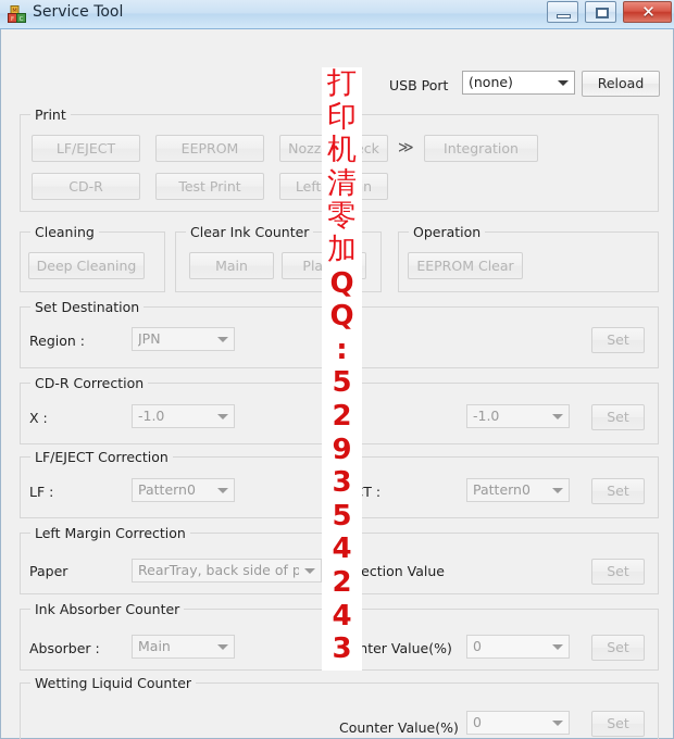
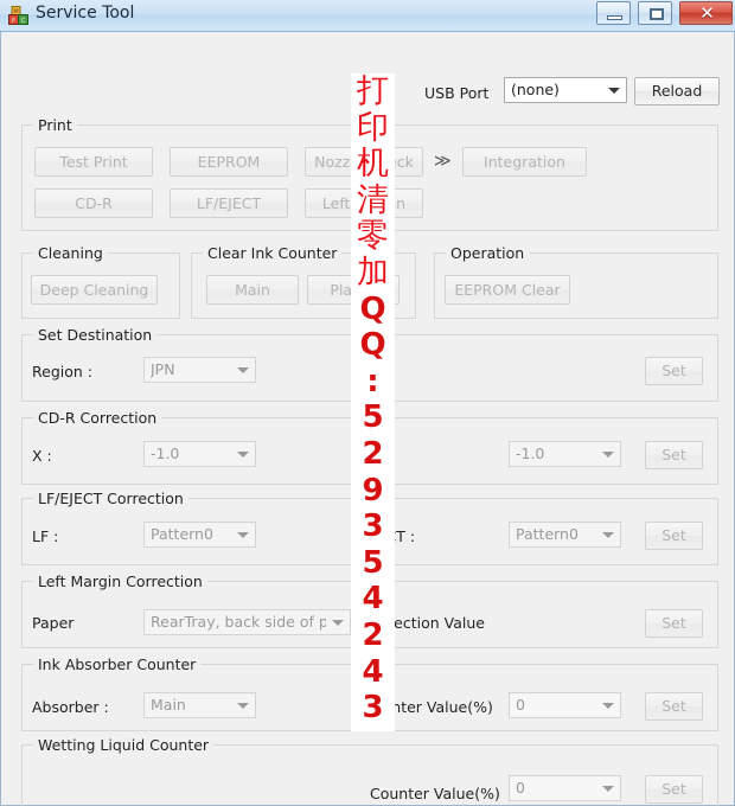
  Service Tool
  ✕
  USB Port
  (none)
  Reload
  Print
- LF/EJECT
+ Test Print
  EEPROM
  ≫
  Integration
  CD-R
- Test Print
+ LF/EJECT
  Cleaning
  Deep Cleaning
  Clear Ink Counter
  Main
  Operation
  EEPROM Clear
  Set Destination
  Region :
  JPN
  Set
  CD-R Correction
  X :
  -1.0
  -1.0
  Set
  LF/EJECT Correction
  LF :
  Pattern0
  Pattern0
  Set
  Left Margin Correction
  Paper
  RearTray, back side of p
  ection Value
  Set
  Ink Absorber Counter
  Absorber :
  Main
  nter Value(%)
  0
  Set
  Wetting Liquid Counter
  Counter Value(%)
  0
  Set
  打
  印
  机
  清
  零
  加
  Q
  Q
  :
  5
  2
  9
  3
  5
  4
  2
  4
  3
